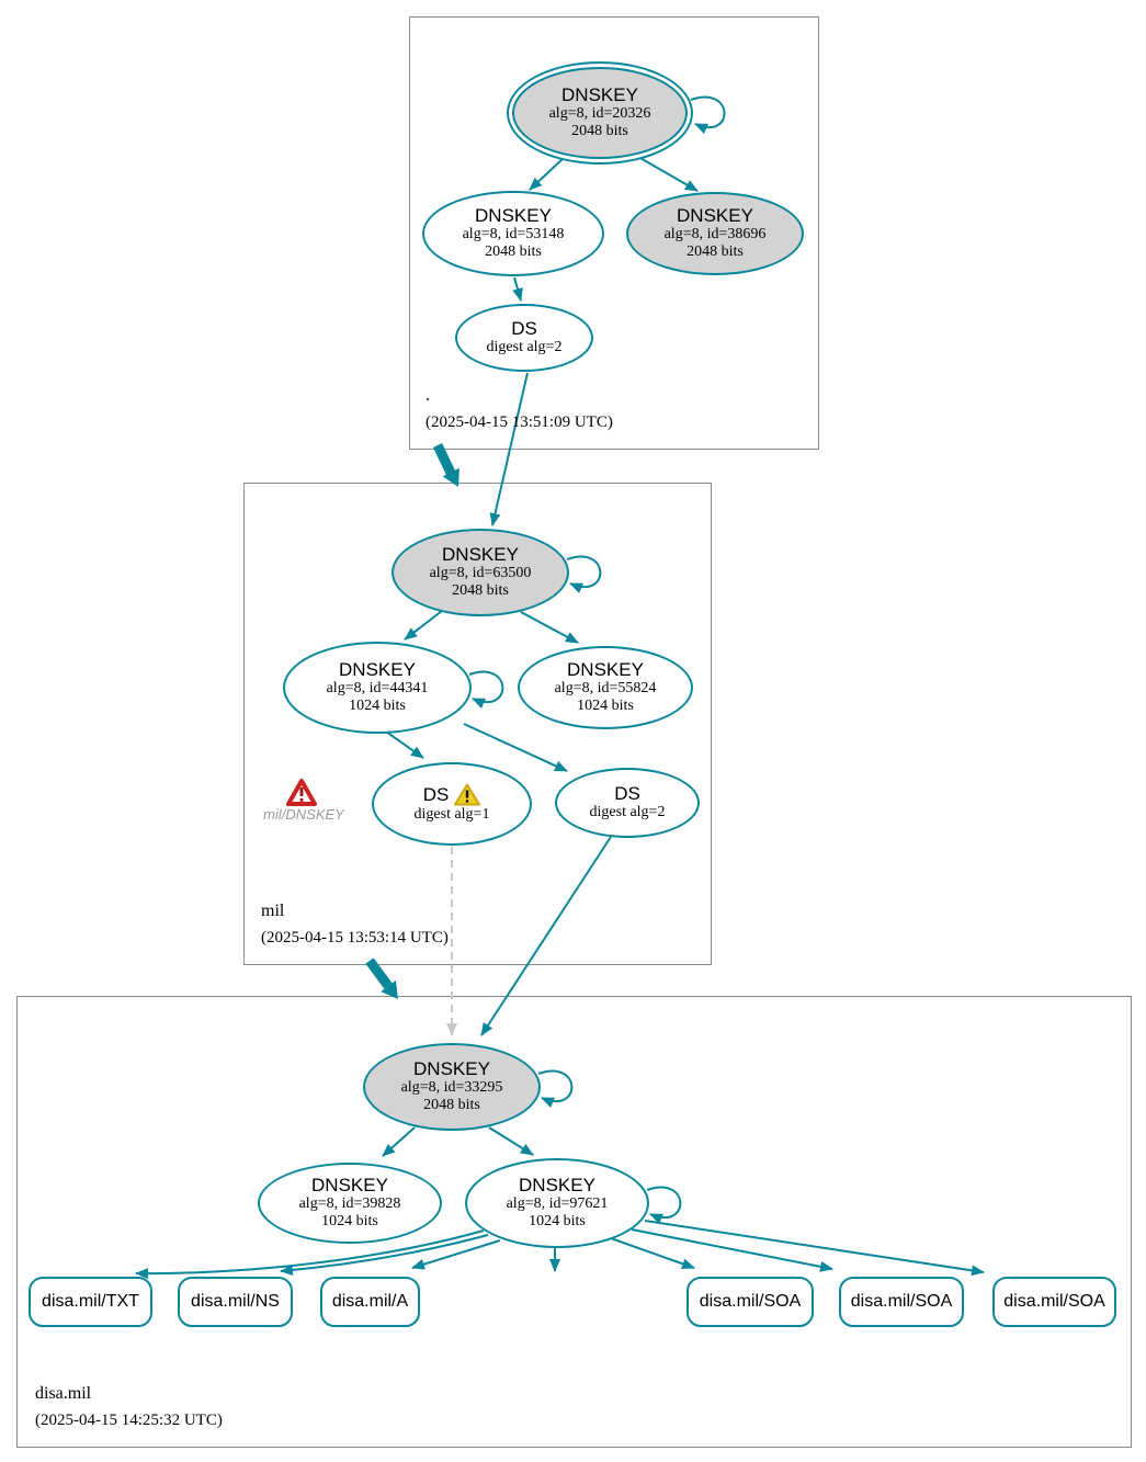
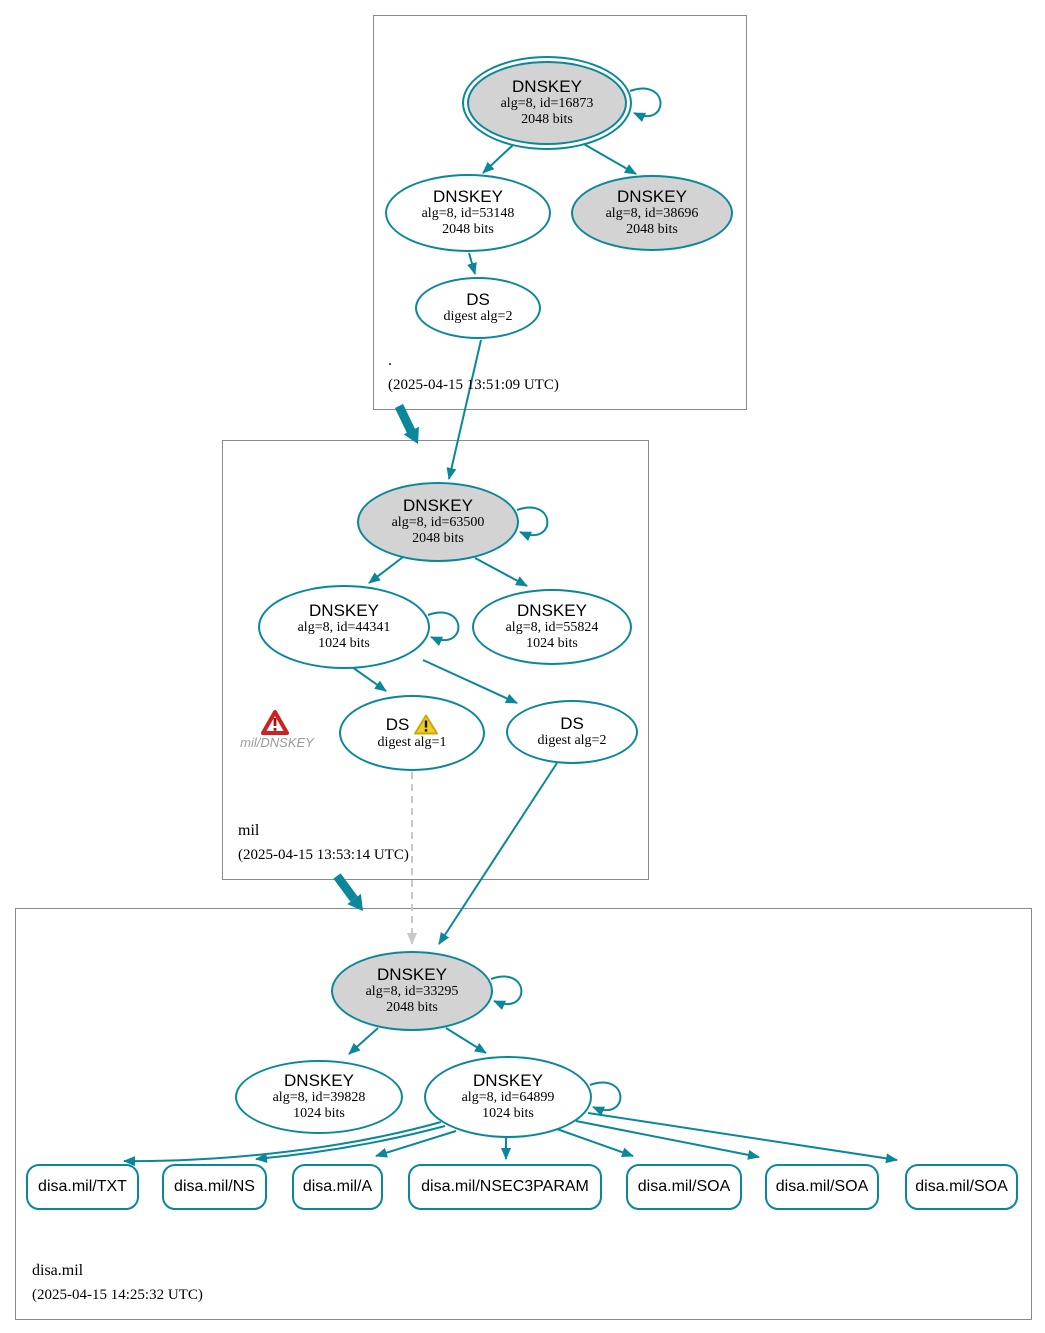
  DNSKEY
- alg=8, id=20326
+ alg=8, id=16873
  2048 bits
  DNSKEY
  alg=8, id=53148
  2048 bits
  DNSKEY
  alg=8, id=38696
  2048 bits
  DS
  digest alg=2
  .
  (2025-04-15 13:51:09 UTC)
  DNSKEY
  alg=8, id=63500
  2048 bits
  DNSKEY
  alg=8, id=44341
  1024 bits
  DNSKEY
  alg=8, id=55824
  1024 bits
  mil/DNSKEY
  DS
  digest alg=1
  DS
  digest alg=2
  mil
  (2025-04-15 13:53:14 UTC)
  DNSKEY
  alg=8, id=33295
  2048 bits
  DNSKEY
  alg=8, id=39828
  1024 bits
  DNSKEY
- alg=8, id=97621
+ alg=8, id=64899
  1024 bits
  disa.mil/TXT
  disa.mil/NS
  disa.mil/A
+ disa.mil/NSEC3PARAM
  disa.mil/SOA
  disa.mil/SOA
  disa.mil/SOA
  disa.mil
  (2025-04-15 14:25:32 UTC)
